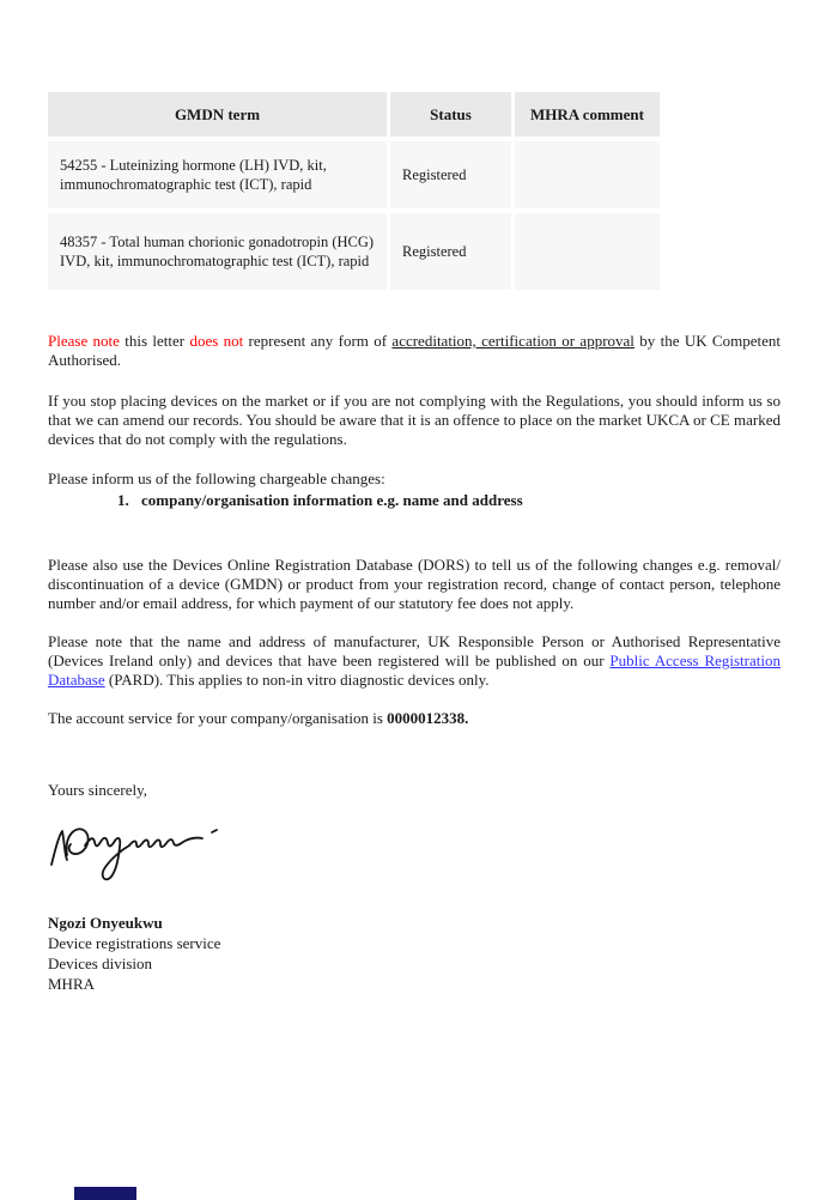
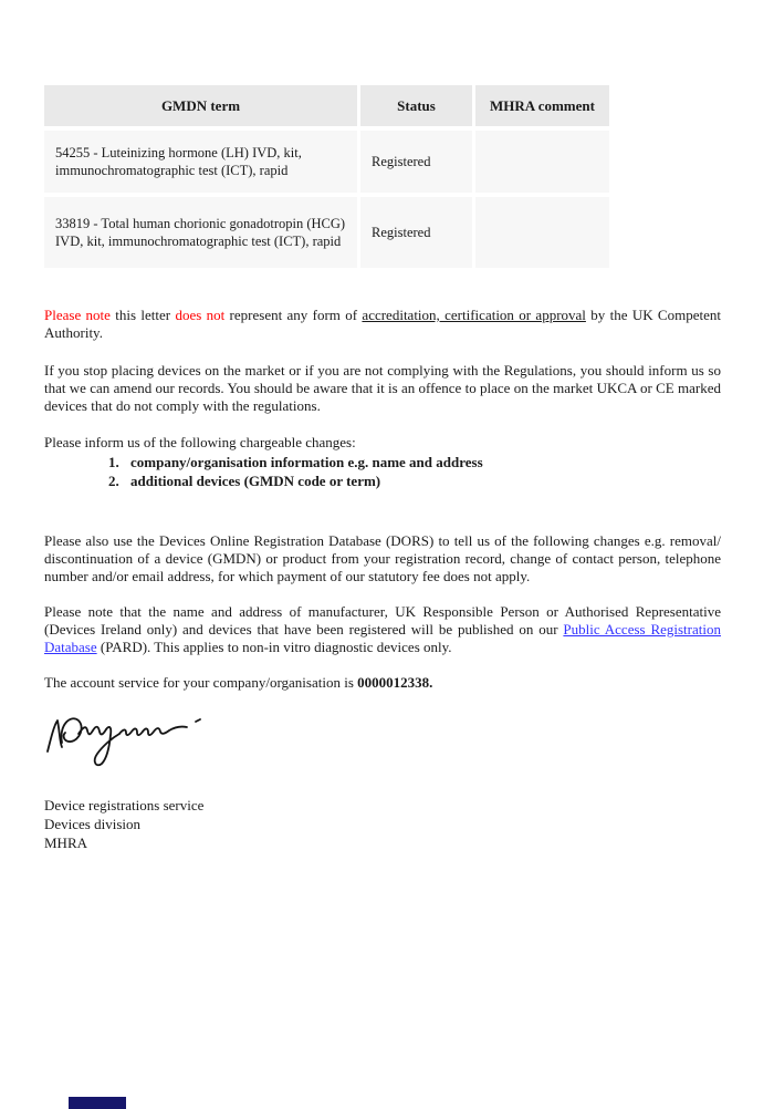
  GMDN term	Status	MHRA comment
  54255 - Luteinizing hormone (LH) IVD, kit, immunochromatographic test (ICT), rapid	Registered
- 48357 - Total human chorionic gonadotropin (HCG) IVD, kit, immunochromatographic test (ICT), rapid	Registered
+ 33819 - Total human chorionic gonadotropin (HCG) IVD, kit, immunochromatographic test (ICT), rapid	Registered
- Please note this letter does not represent any form of accreditation, certification or approval by the UK Competent Authorised.
+ Please note this letter does not represent any form of accreditation, certification or approval by the UK Competent Authority.
  If you stop placing devices on the market or if you are not complying with the Regulations, you should inform us so that we can amend our records. You should be aware that it is an offence to place on the market UKCA or CE marked devices that do not comply with the regulations.
  Please inform us of the following chargeable changes:
  1.
  company/organisation information e.g. name and address
+ 2.
+ additional devices (GMDN code or term)
  Please also use the Devices Online Registration Database (DORS) to tell us of the following changes e.g. removal/ discontinuation of a device (GMDN) or product from your registration record, change of contact person, telephone number and/or email address, for which payment of our statutory fee does not apply.
  Please note that the name and address of manufacturer, UK Responsible Person or Authorised Representative (Devices Ireland only) and devices that have been registered will be published on our Public Access Registration Database (PARD). This applies to non-in vitro diagnostic devices only.
  The account service for your company/organisation is 0000012338.
- Yours sincerely,
- Ngozi Onyeukwu
  Device registrations service
  Devices division
  MHRA
